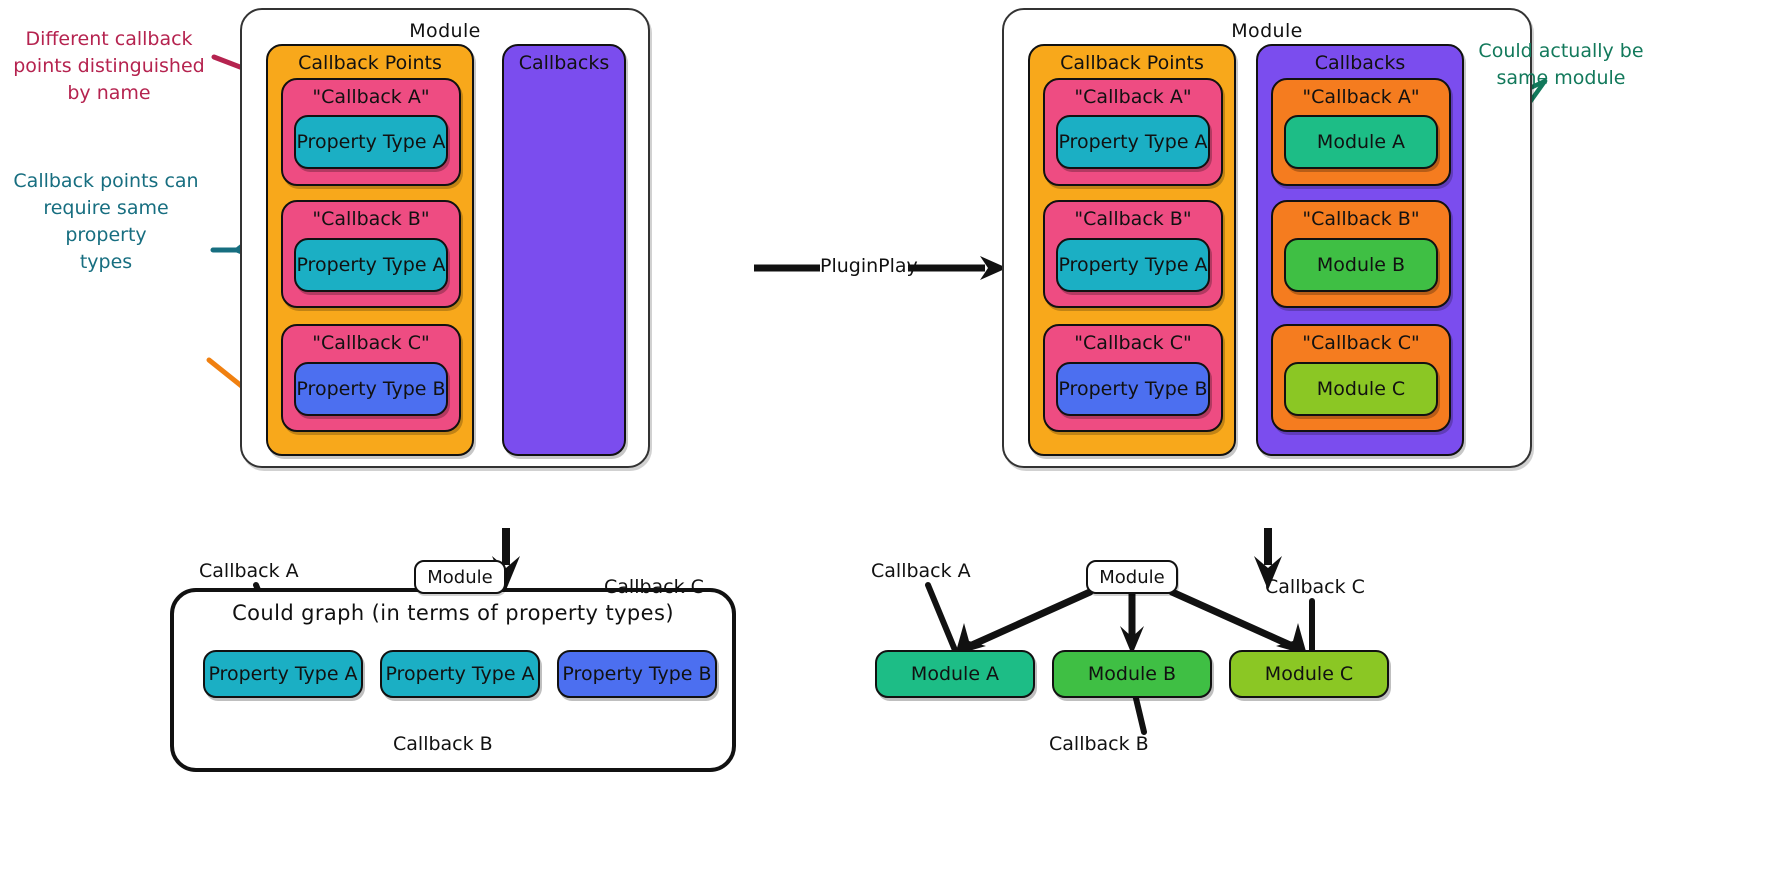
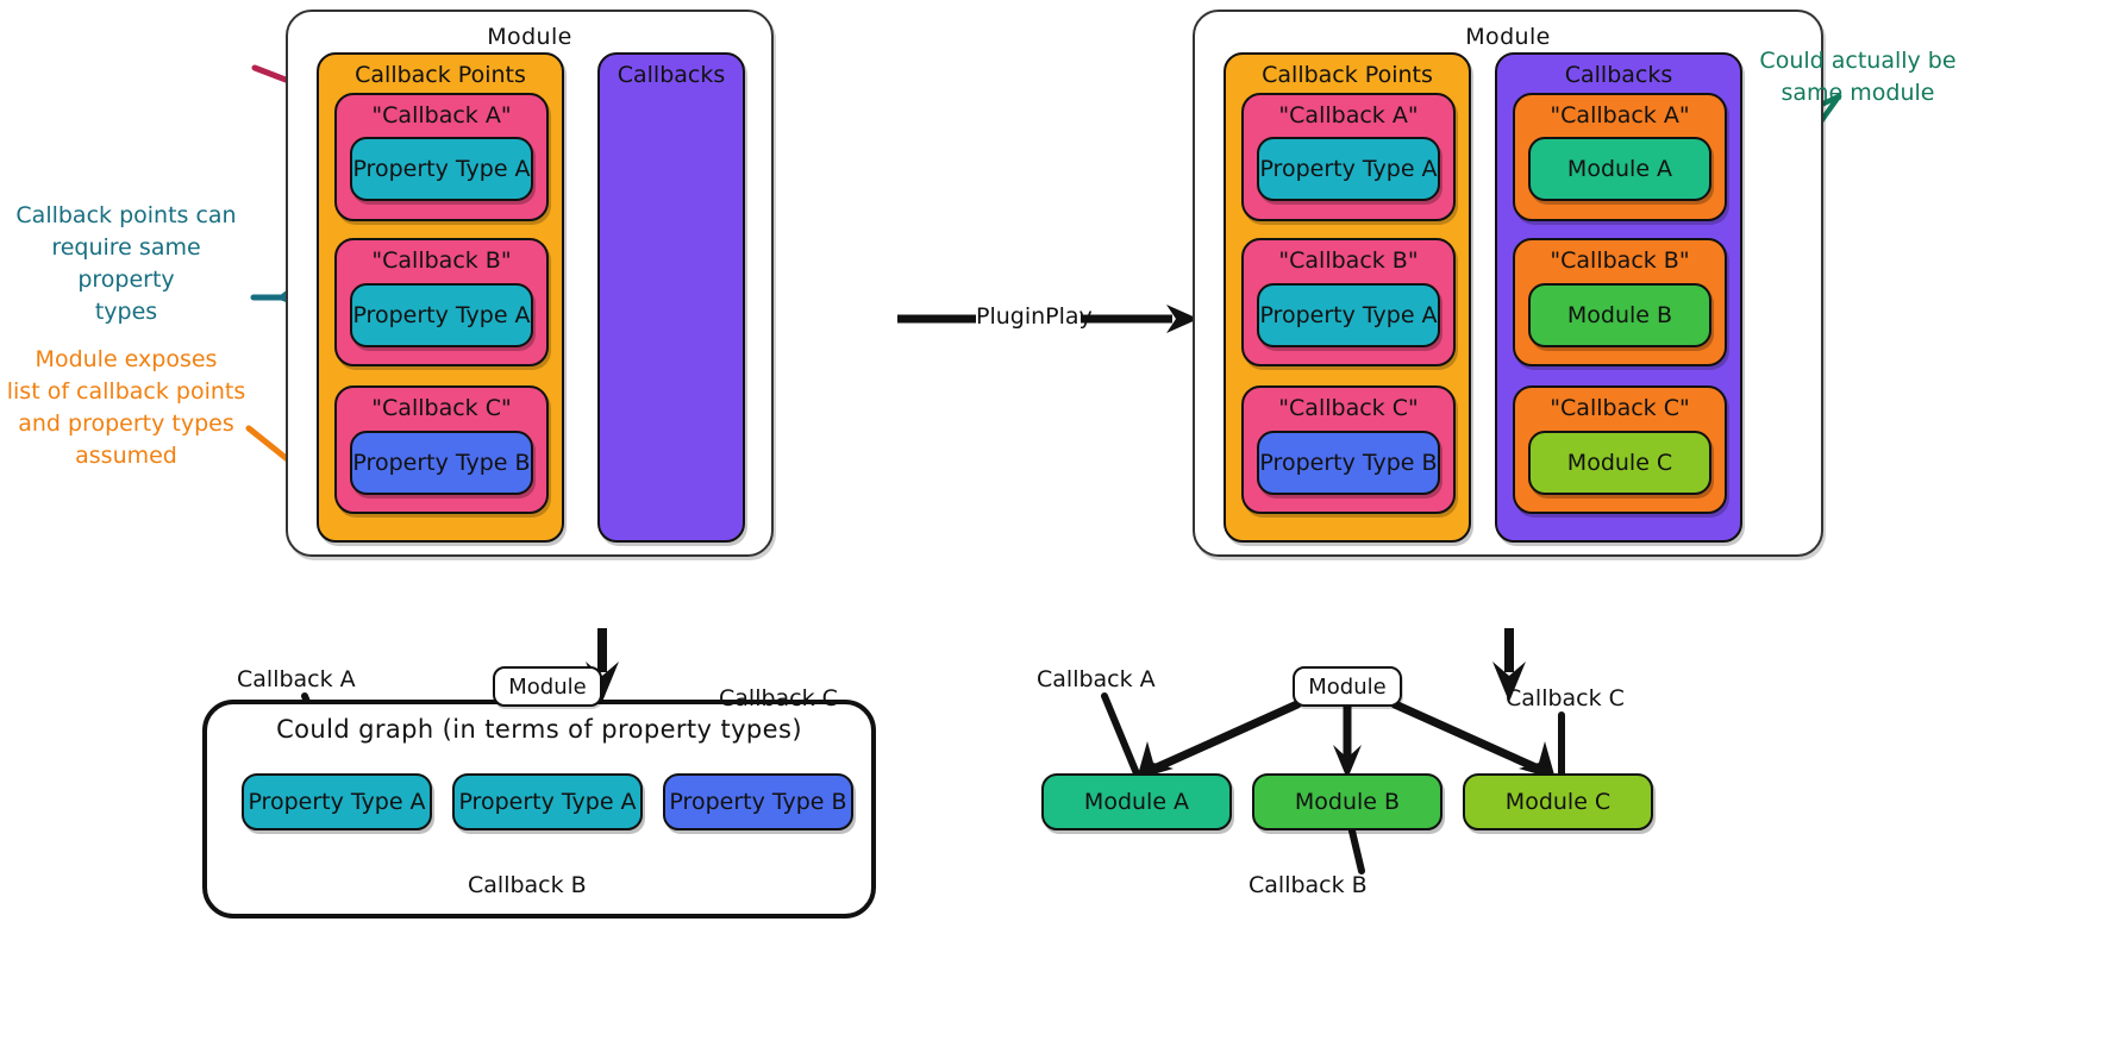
  Module
  Callback Points
  "Callback A"
  Property Type A
  "Callback B"
  Property Type A
  "Callback C"
  Property Type B
  Callbacks
  PluginPlay
  Module
  Callback Points
  "Callback A"
  Property Type A
  "Callback B"
  Property Type A
  "Callback C"
  Property Type B
  Callbacks
  "Callback A"
  Module A
  "Callback B"
  Module B
  "Callback C"
  Module C
  Could graph (in terms of property types)
  Module
  Property Type A
  Property Type A
  Property Type B
  Callback A
  Callback C
  Callback B
  Module
  Module A
  Module B
  Module C
  Callback A
  Callback C
  Callback B
- Different callback
- points distinguished
- by name
  Callback points can
  require same property
  types
+ Module exposes
+ list of callback points
+ and property types
+ assumed
  Could actually be
  same module
